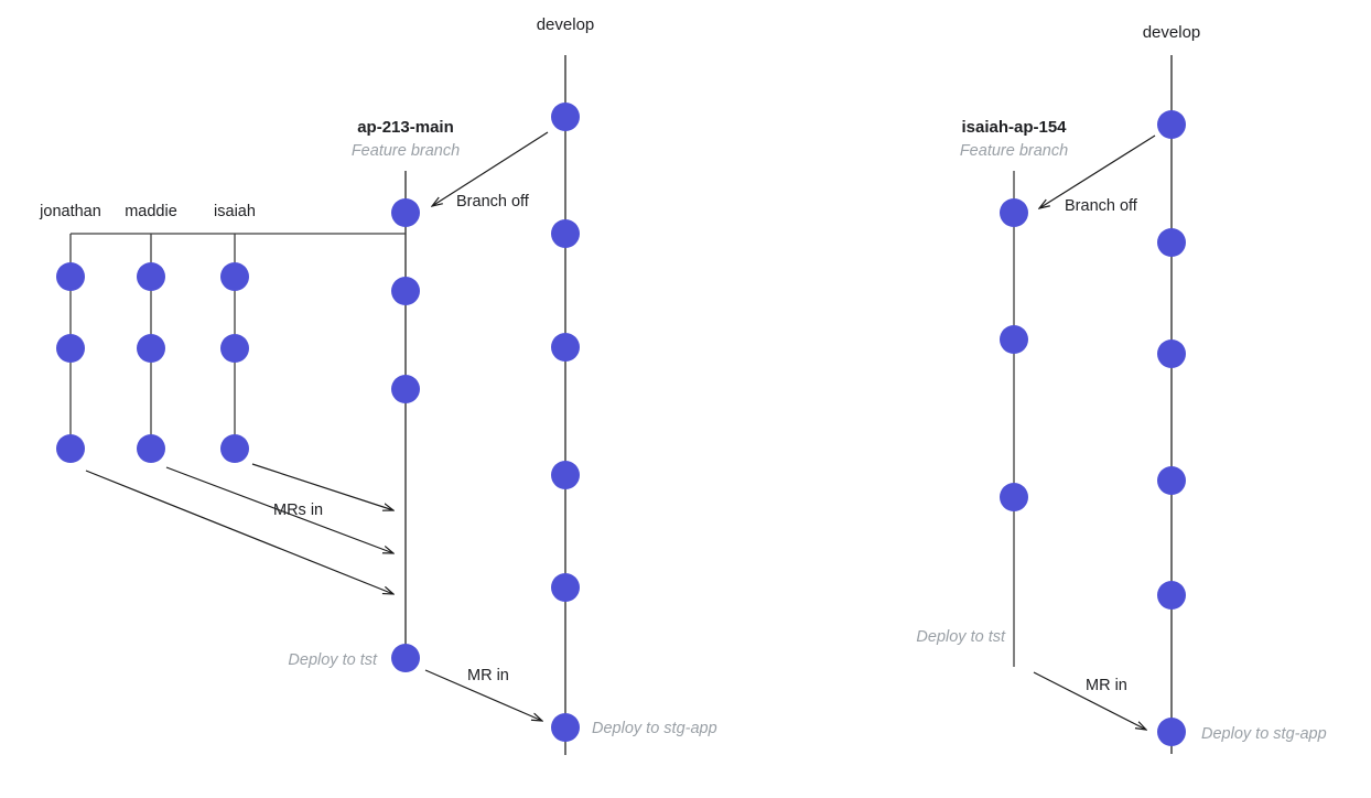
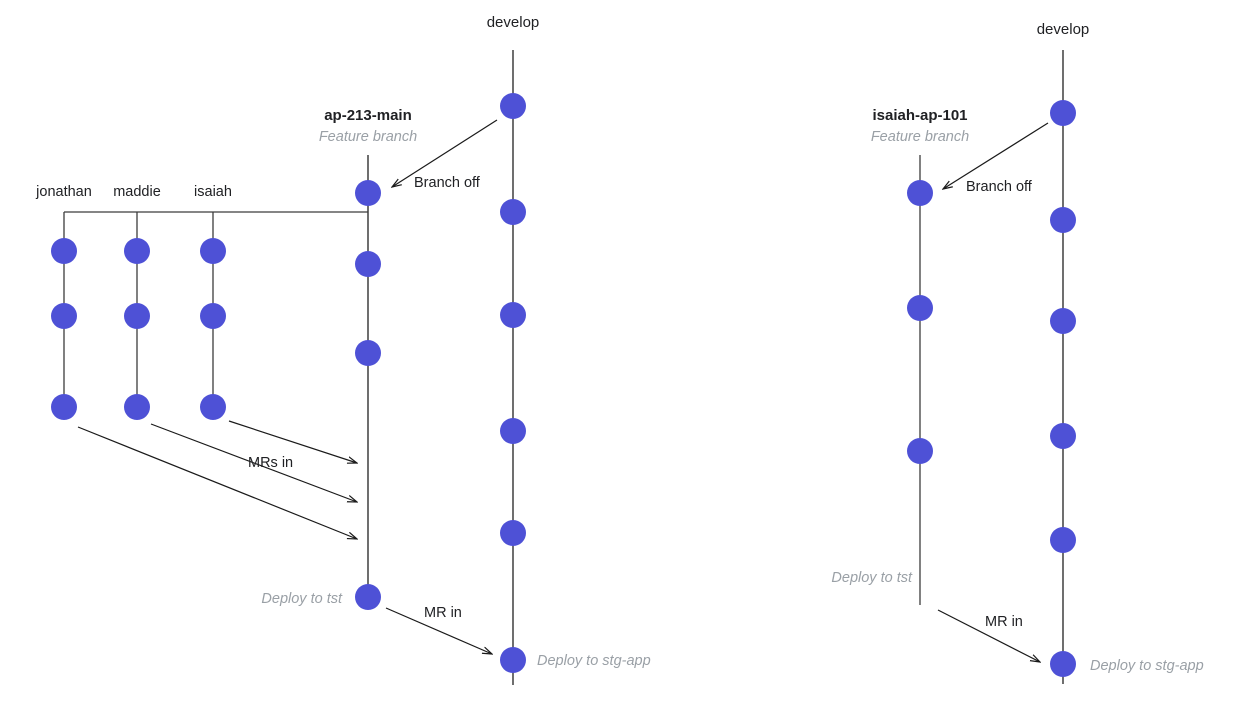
  develop
  ap-213-main
  Feature branch
  Branch off
  jonathan
  maddie
  isaiah
  MRs in
  Deploy to tst
  MR in
  Deploy to stg-app
  develop
- isaiah-ap-154
+ isaiah-ap-101
  Feature branch
  Branch off
  Deploy to tst
  MR in
  Deploy to stg-app
